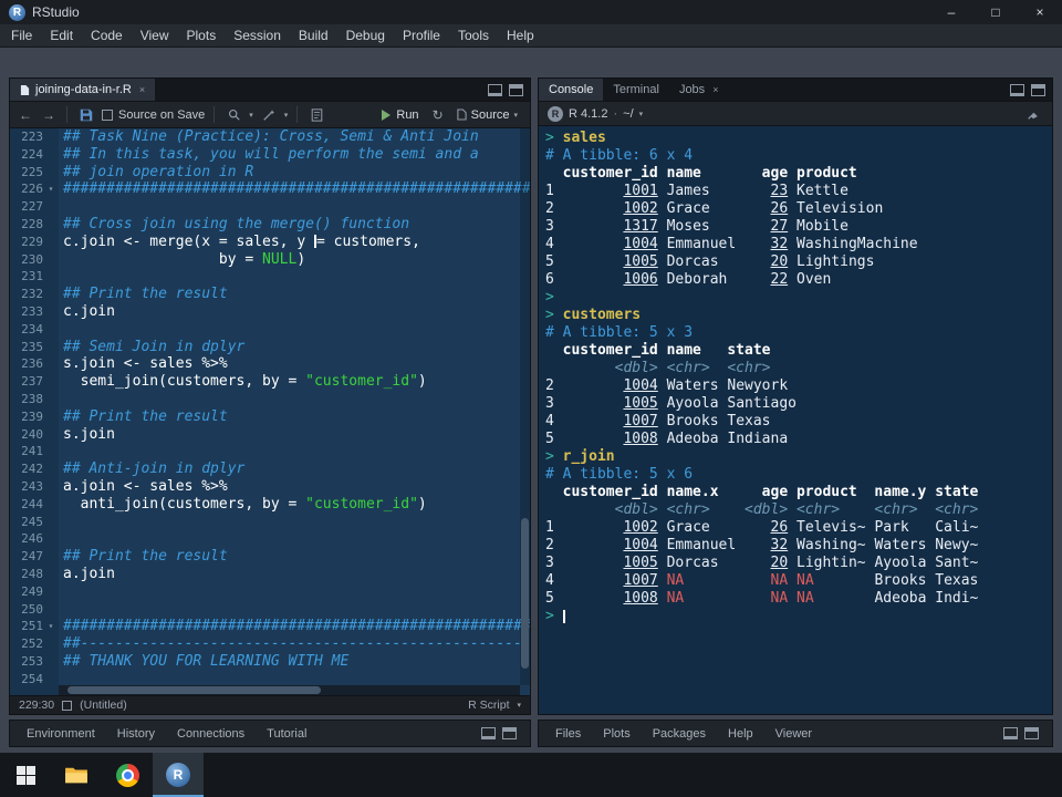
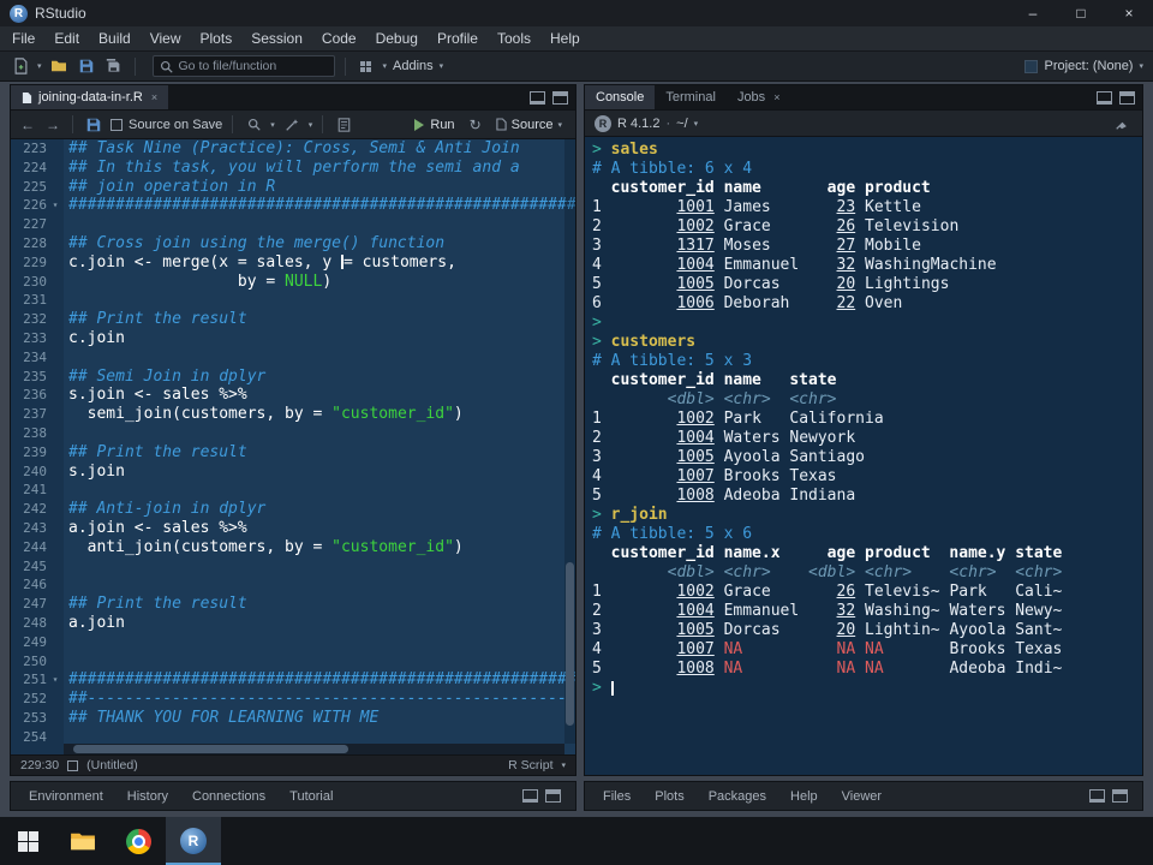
  R
  RStudio
  –
  □
  ×
  File
  Edit
- Code
+ Build
  View
  Plots
  Session
- Build
+ Code
  Debug
  Profile
  Tools
  Help
+ Go to file/function
+ Addins
+ Project: (None)
  joining-data-in-r.R
  ×
  ←
  →
  Source on Save
  Run
  ↻
  Source
  223
  ## Task Nine (Practice): Cross, Semi & Anti Join
  224
  ## In this task, you will perform the semi and a
  225
  ## join operation in R
  226
  ▾
  ######################################################
  227
  228
  ## Cross join using the merge() function
  229
  c.join <- merge(x = sales, y = customers,
  230
  by = NULL)
  231
  232
  ## Print the result
  233
  c.join
  234
  235
  ## Semi Join in dplyr
  236
  s.join <- sales %>%
  237
  semi_join(customers, by = "customer_id")
  238
  239
  ## Print the result
  240
  s.join
  241
  242
  ## Anti-join in dplyr
  243
  a.join <- sales %>%
  244
  anti_join(customers, by = "customer_id")
  245
  246
  247
  ## Print the result
  248
  a.join
  249
  250
  251
  ▾
  #####################################################
  252
  ##---------------------------------------------------
  253
  ## THANK YOU FOR LEARNING WITH ME
  254
  229:30
  (Untitled)
  R Script
  Environment
  History
  Connections
  Tutorial
  Console
  Terminal
  Jobs
  ×
  R
  R 4.1.2
  ·
  ~/
  > sales
  # A tibble: 6 x 4
  customer_id name age product
  1 1001 James 23 Kettle
  2 1002 Grace 26 Television
  3 1317 Moses 27 Mobile
  4 1004 Emmanuel 32 WashingMachine
  5 1005 Dorcas 20 Lightings
  6 1006 Deborah 22 Oven
  >
  > customers
  # A tibble: 5 x 3
  customer_id name state
  <dbl> <chr> <chr>
+ 1 1002 Park California
  2 1004 Waters Newyork
  3 1005 Ayoola Santiago
  4 1007 Brooks Texas
  5 1008 Adeoba Indiana
  > r_join
  # A tibble: 5 x 6
  customer_id name.x age product name.y state
  <dbl> <chr> <dbl> <chr> <chr> <chr>
  1 1002 Grace 26 Televis~ Park Cali~
  2 1004 Emmanuel 32 Washing~ Waters Newy~
  3 1005 Dorcas 20 Lightin~ Ayoola Sant~
  4 1007 NA NA NA Brooks Texas
  5 1008 NA NA NA Adeoba Indi~
  >
  Files
  Plots
  Packages
  Help
  Viewer
  R
